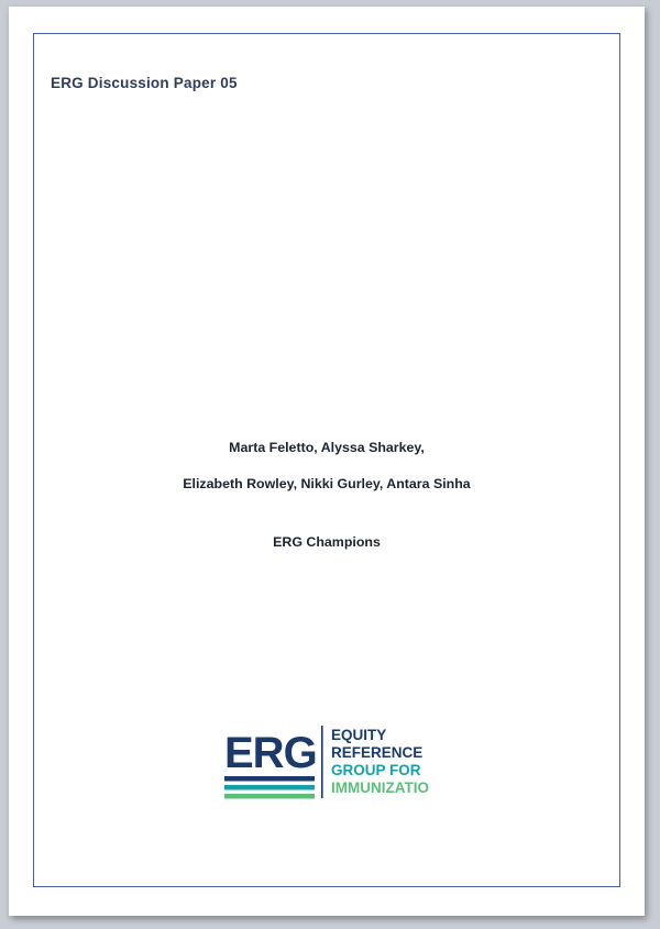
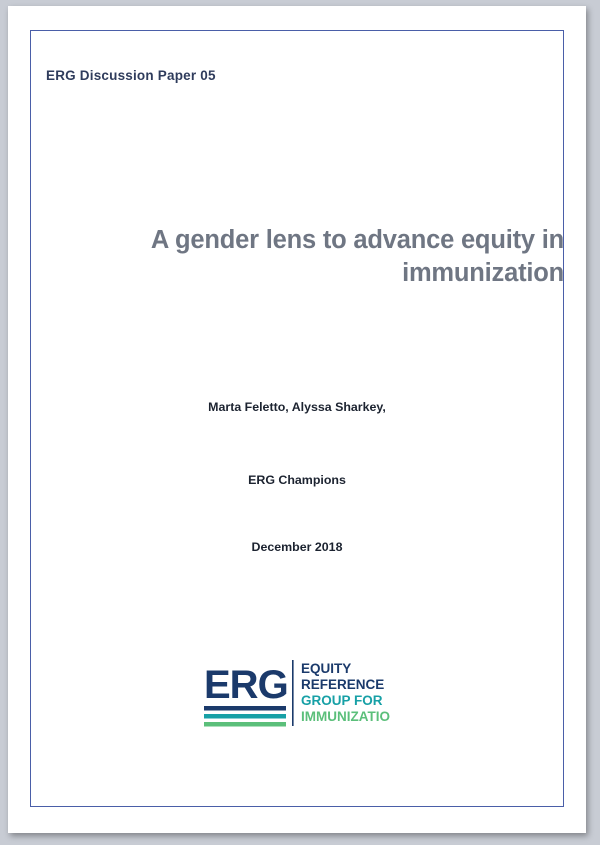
  ERG Discussion Paper 05
+ A gender lens to advance equity in
+ immunization
  Marta Feletto, Alyssa Sharkey,
- Elizabeth Rowley, Nikki Gurley, Antara Sinha
  ERG Champions
+ December 2018
  ERG
  EQUITY
  REFERENCE
  GROUP FOR
  IMMUNIZATIO
